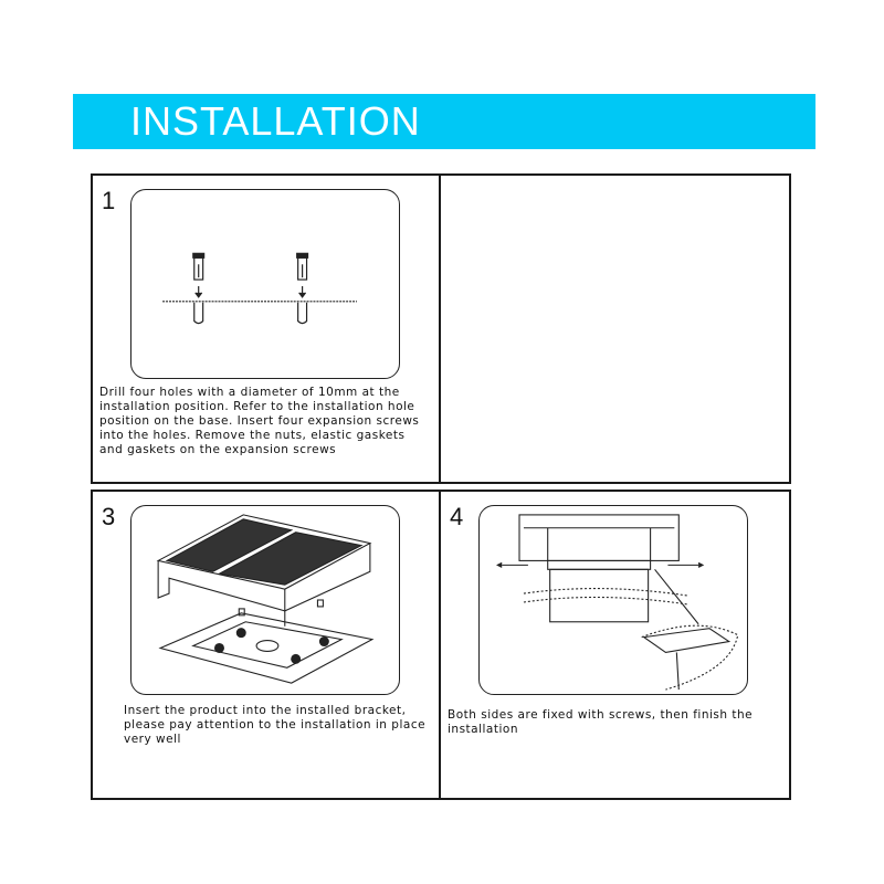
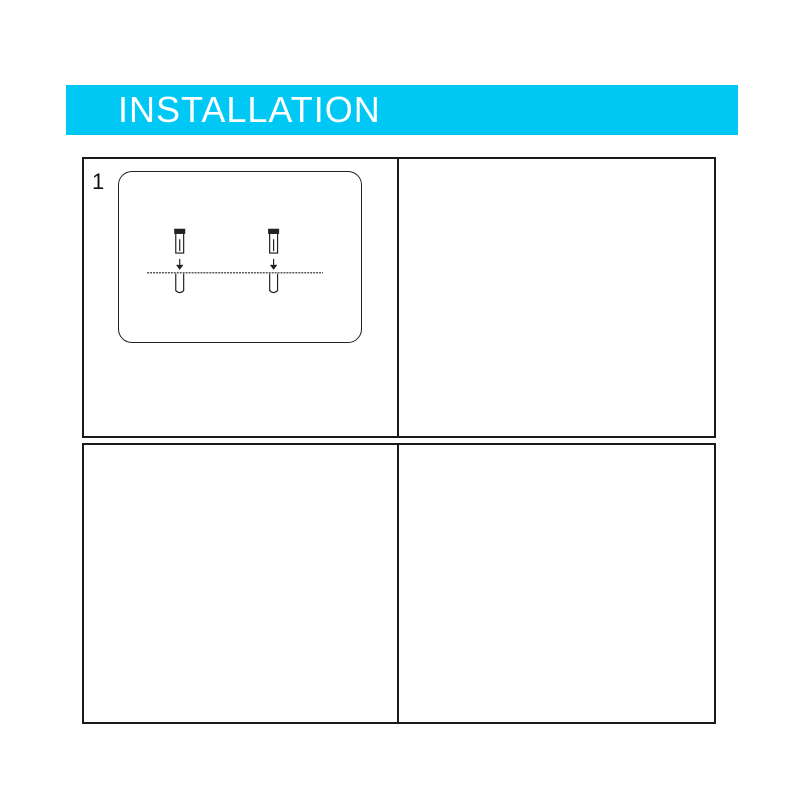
  INSTALLATION
  1
- Drill four holes with a diameter of 10mm at the installation position. Refer to the installation hole position on the base. Insert four expansion screws into the holes. Remove the nuts, elastic gaskets and gaskets on the expansion screws
- 3
- Insert the product into the installed bracket, please pay attention to the installation in place very well
- 4
- Both sides are fixed with screws, then finish the installation
